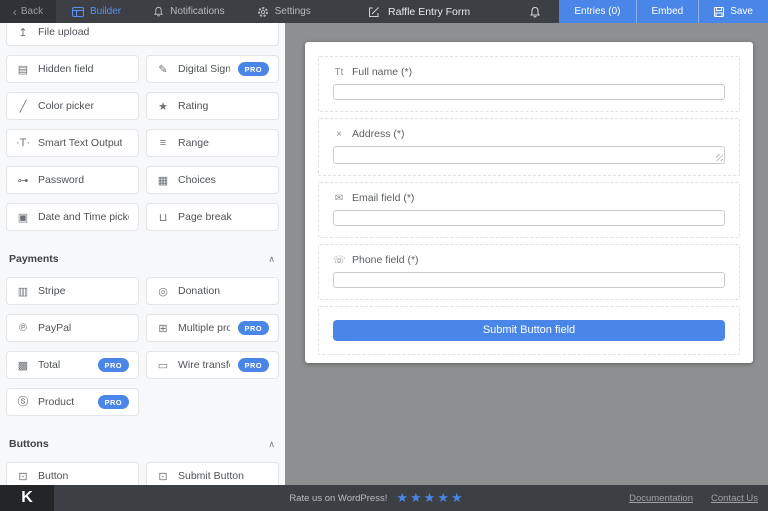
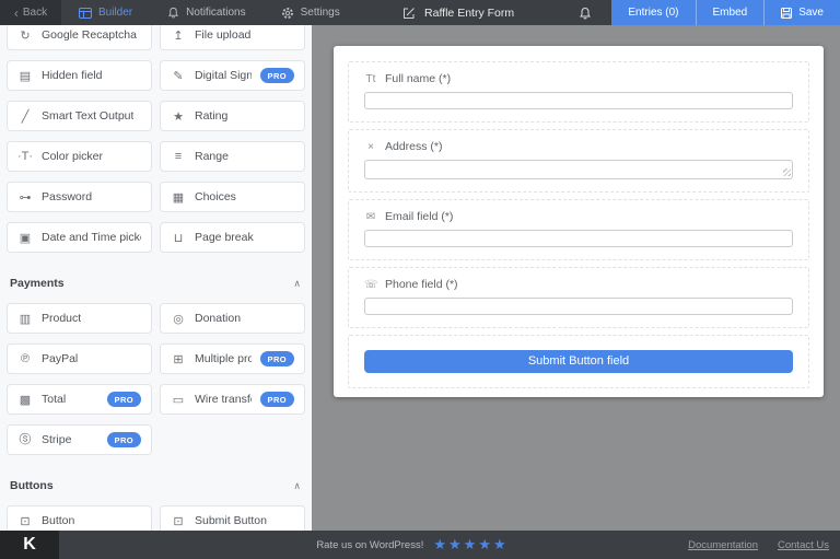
  ‹
  Back
  Builder
  Notifications
  Settings
  Raffle Entry Form
  Entries (0)
  Embed
  Save
+ ↻
+ Google Recaptcha
  ↥
  File upload
  ▤
  Hidden field
  ✎
  PRO
  ╱
- Color picker
+ Smart Text Output
  ★
  Rating
  ·T·
- Smart Text Output
+ Color picker
  ≡
  Range
  ⊶
  Password
  ▦
  Choices
  ▣
  Date and Time pick
  ⊔
  Page break
  Payments
  ∧
  ▥
- Stripe
+ Product
  ◎
  Donation
  ℗
  PayPal
  ⊞
  PRO
  ▩
  Total
  PRO
  ▭
  Wire transf
  PRO
  ⓢ
- Product
+ Stripe
  PRO
  Buttons
  ∧
  ⊡
  Button
  ⊡
  Submit Button
  Tt
  Full name (*)
  ×
  Address (*)
  ✉
  Email field (*)
  ☏
  Phone field (*)
  Submit Button field
  K
  Rate us on WordPress!
  ★★★★★
  Documentation
  Contact Us
